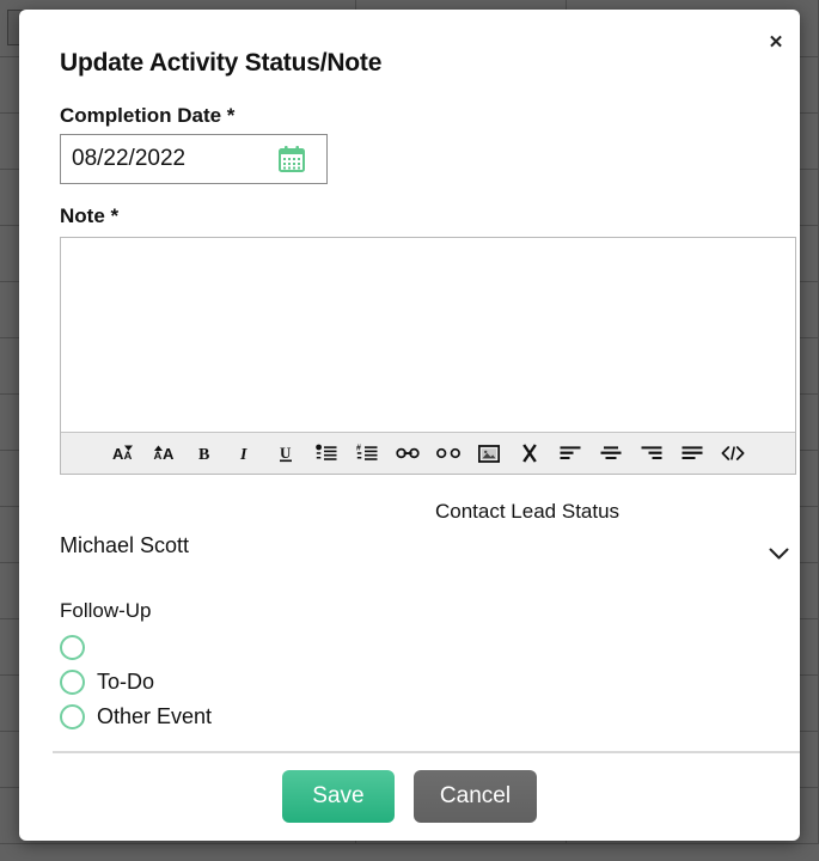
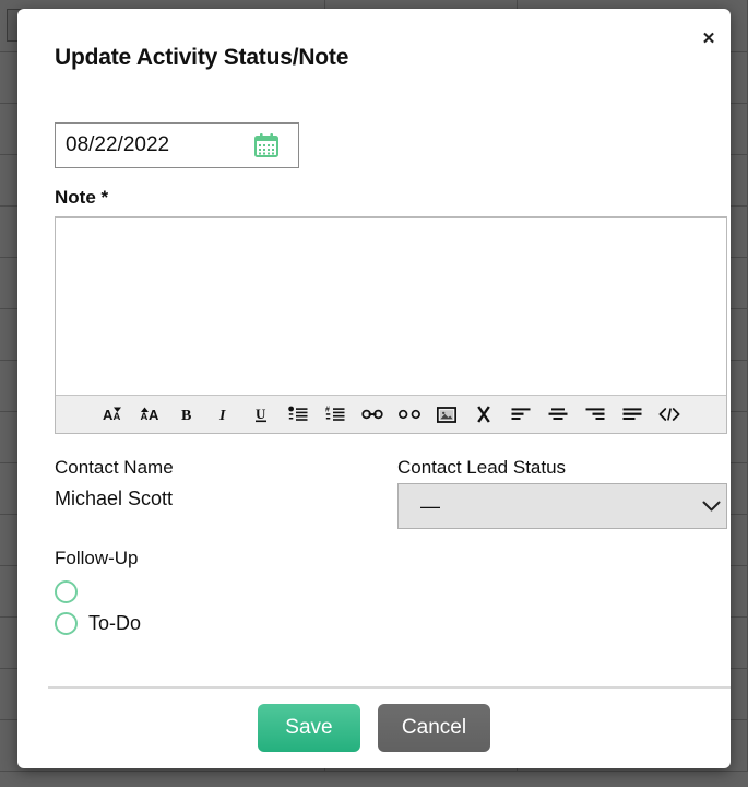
  ✕
  Update Activity Status/Note
- Completion Date *
  08/22/2022
  Note *
  A
  A
  A
  A
  B
  I
  U
+ Contact Name
  Michael Scott
  Contact Lead Status
+ —
  Follow-Up
  To-Do
- Other Event
  Save
  Cancel
